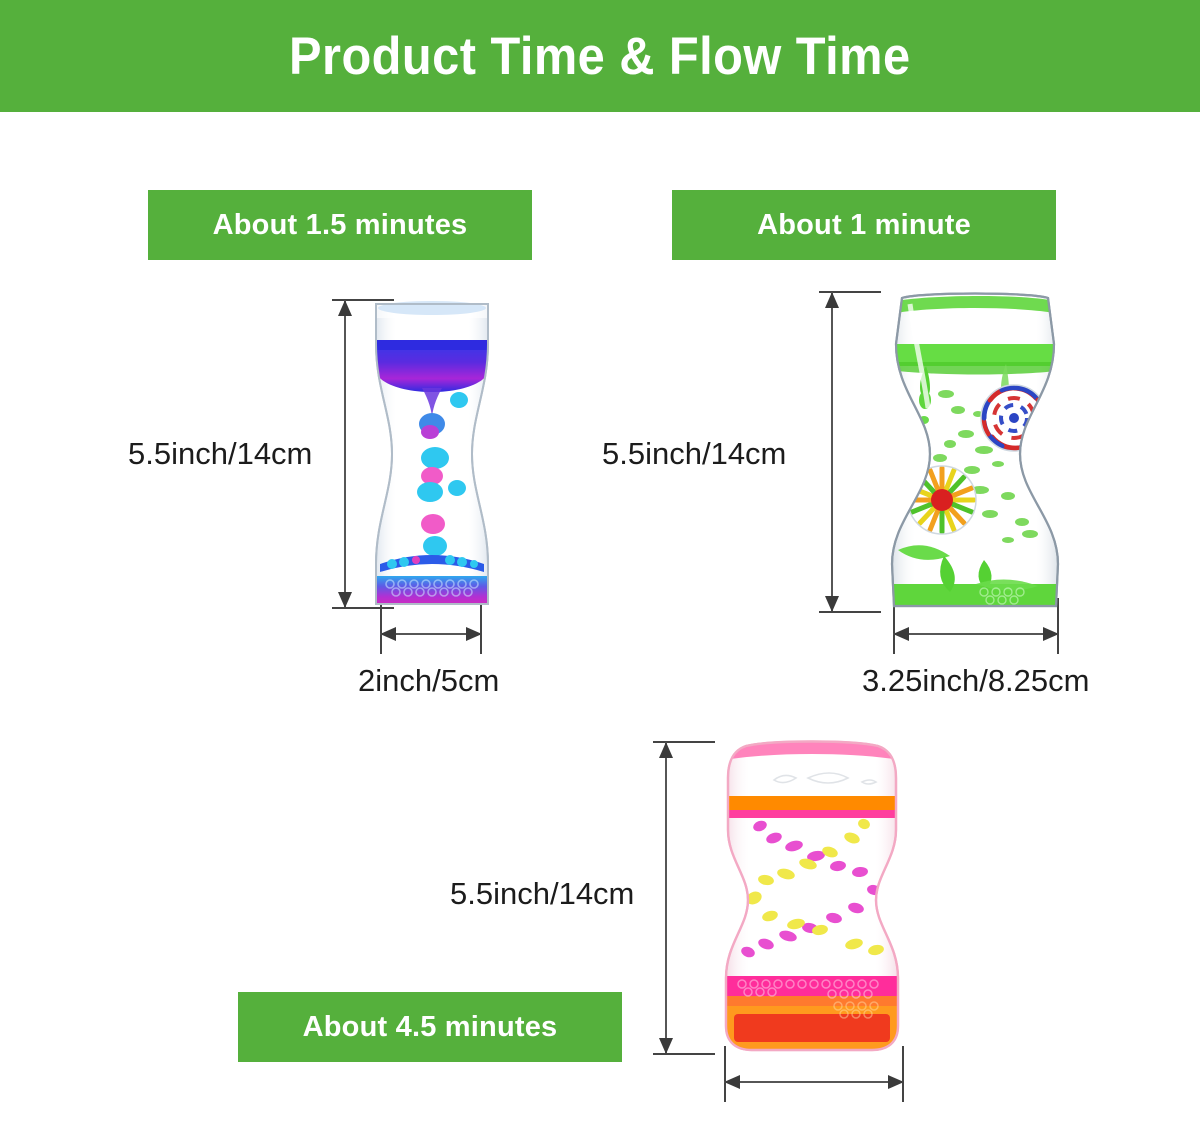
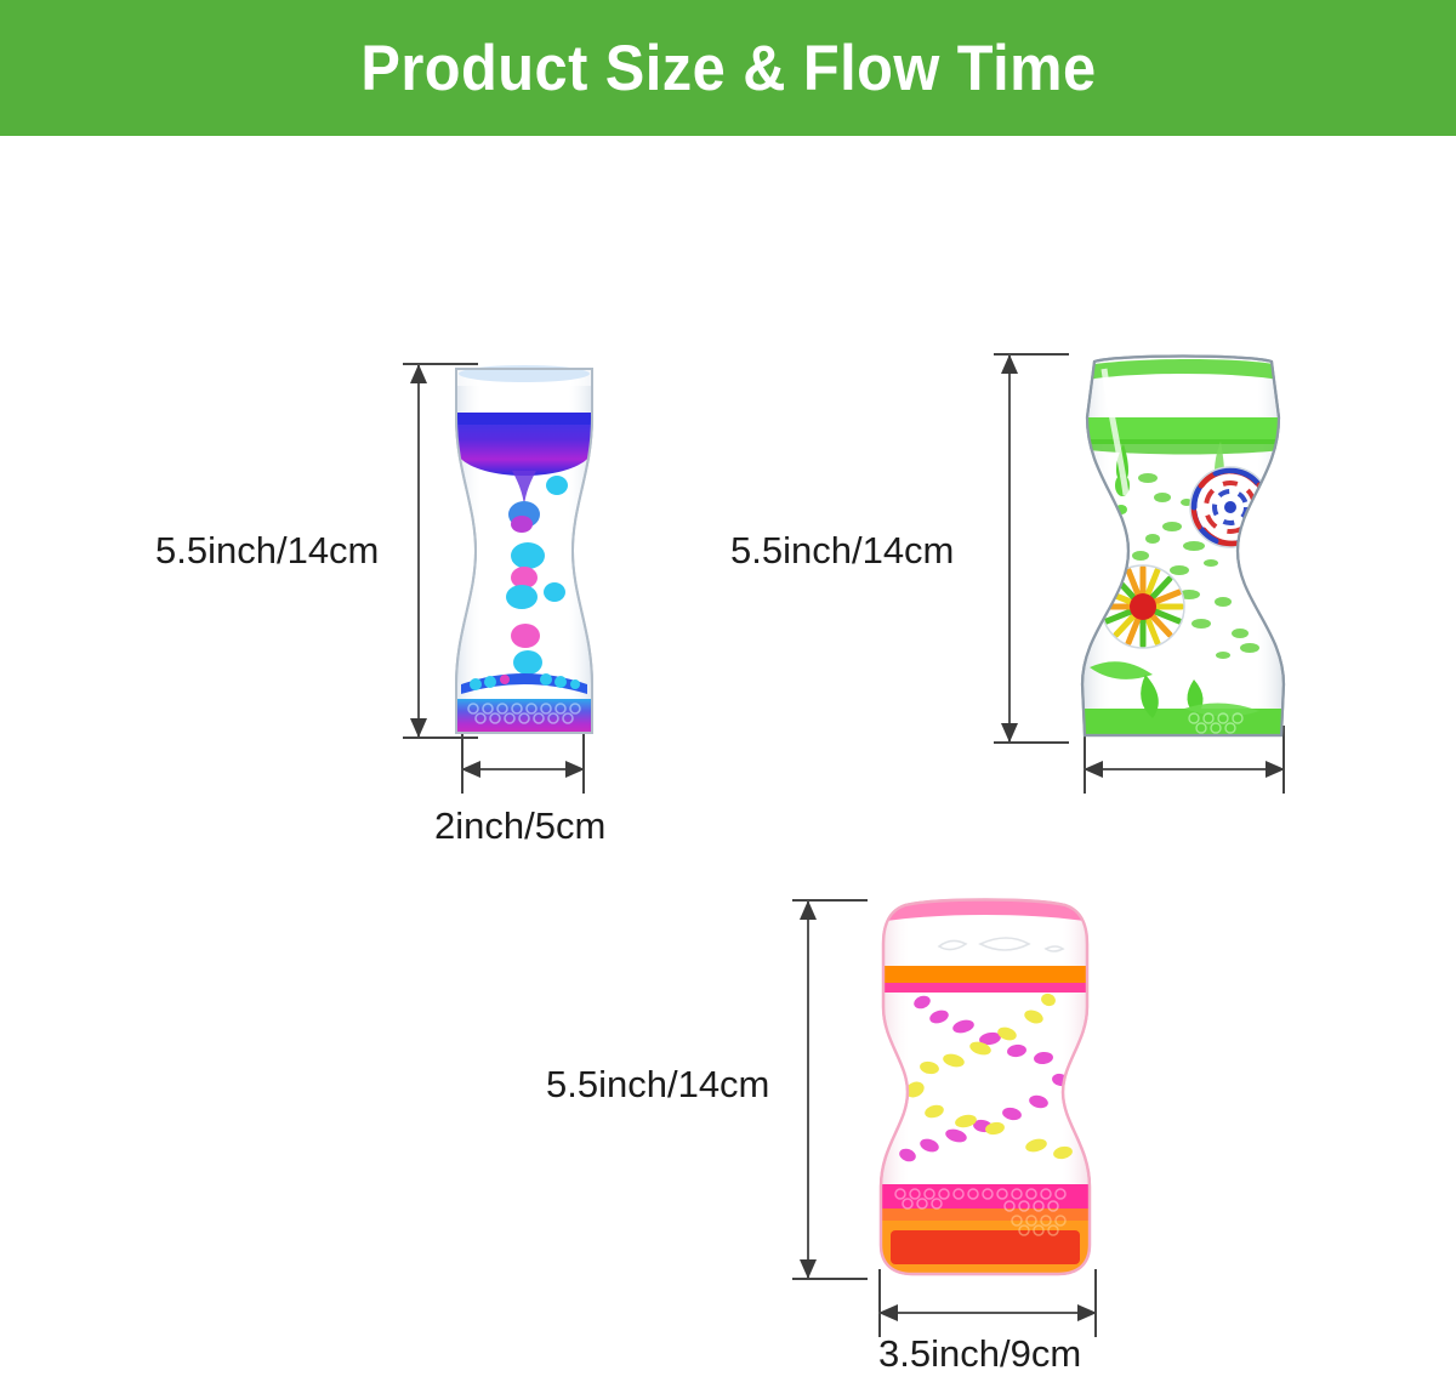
- Product Time & Flow Time
+ Product Size & Flow Time
- About 1.5 minutes
- About 1 minute
- About 4.5 minutes
  5.5inch/14cm
  2inch/5cm
  5.5inch/14cm
- 3.25inch/8.25cm
  5.5inch/14cm
+ 3.5inch/9cm
